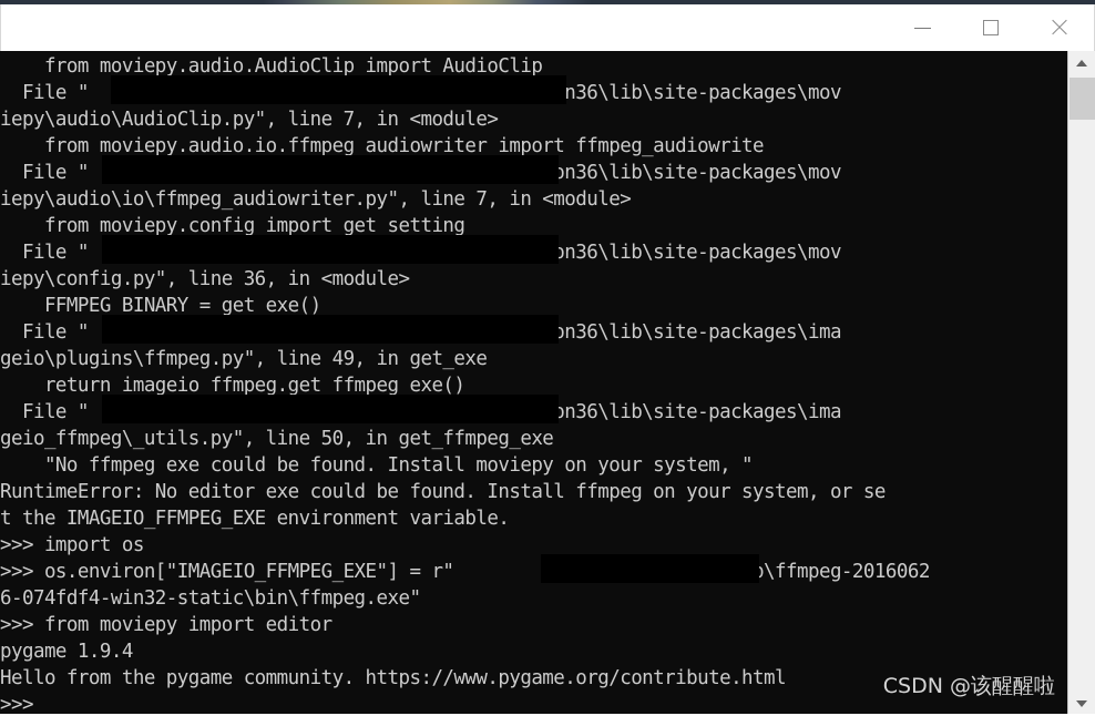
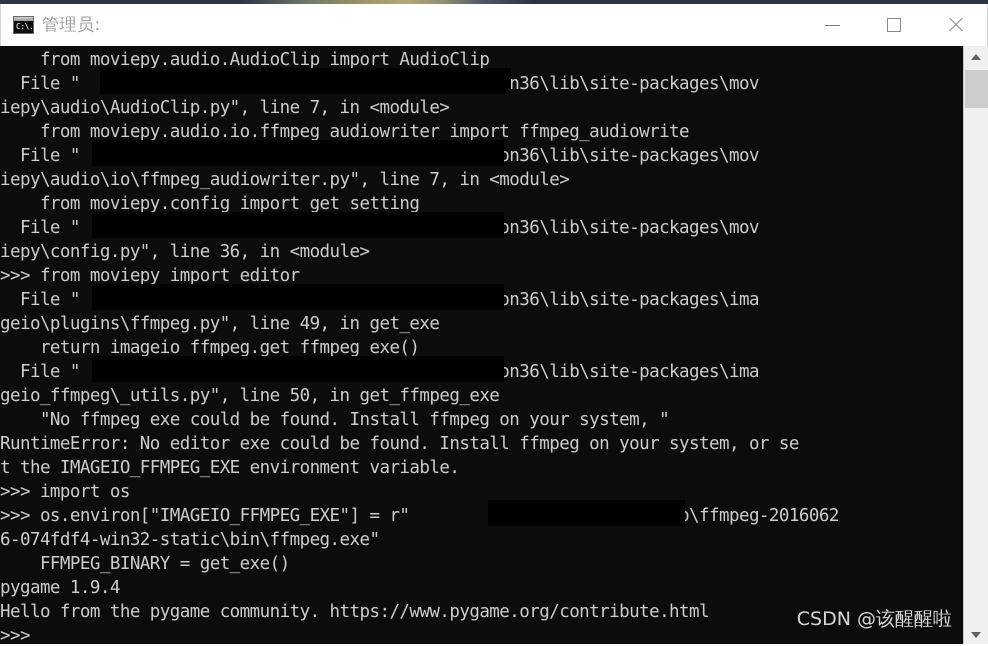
+ C:\.
+ 管理员:
  from moviepy.audio.AudioClip import AudioClip
  File "n36\lib\site-packages\mov
  iepy\audio\AudioClip.py", line 7, in <module>
  from moviepy.audio.io.ffmpeg_audiowriter import ffmpeg_audiowrite
  File "on36\lib\site-packages\mov
  iepy\audio\io\ffmpeg_audiowriter.py", line 7, in <module>
  from moviepy.config import get_setting
  File "on36\lib\site-packages\mov
  iepy\config.py", line 36, in <module>
- FFMPEG_BINARY = get_exe()
+ >>> from moviepy import editor
  File "on36\lib\site-packages\ima
  geio\plugins\ffmpeg.py", line 49, in get_exe
  return imageio_ffmpeg.get_ffmpeg_exe()
  File "on36\lib\site-packages\ima
  geio_ffmpeg\_utils.py", line 50, in get_ffmpeg_exe
- "No ffmpeg exe could be found. Install moviepy on your system, "
+ "No ffmpeg exe could be found. Install ffmpeg on your system, "
  RuntimeError: No editor exe could be found. Install ffmpeg on your system, or se
  t the IMAGEIO_FFMPEG_EXE environment variable.
  >>> import os
  >>> os.environ["IMAGEIO_FFMPEG_EXE"] = r"\ffmpeg-2016062
  6-074fdf4-win32-static\bin\ffmpeg.exe"
- >>> from moviepy import editor
+ FFMPEG_BINARY = get_exe()
  pygame 1.9.4
  Hello from the pygame community. https://www.pygame.org/contribute.html
  >>>
  CSDN @该醒醒啦
